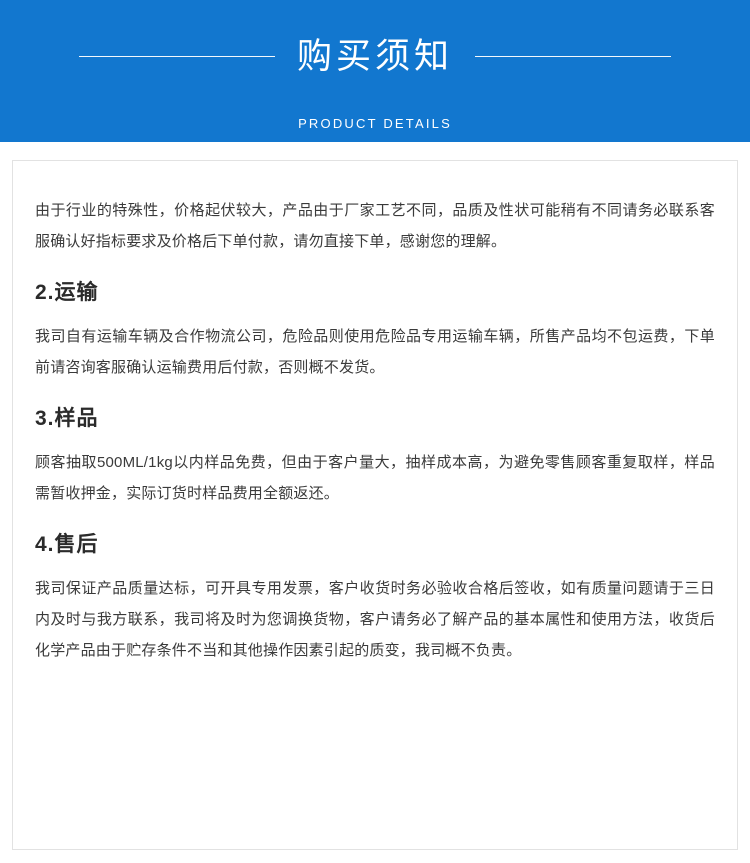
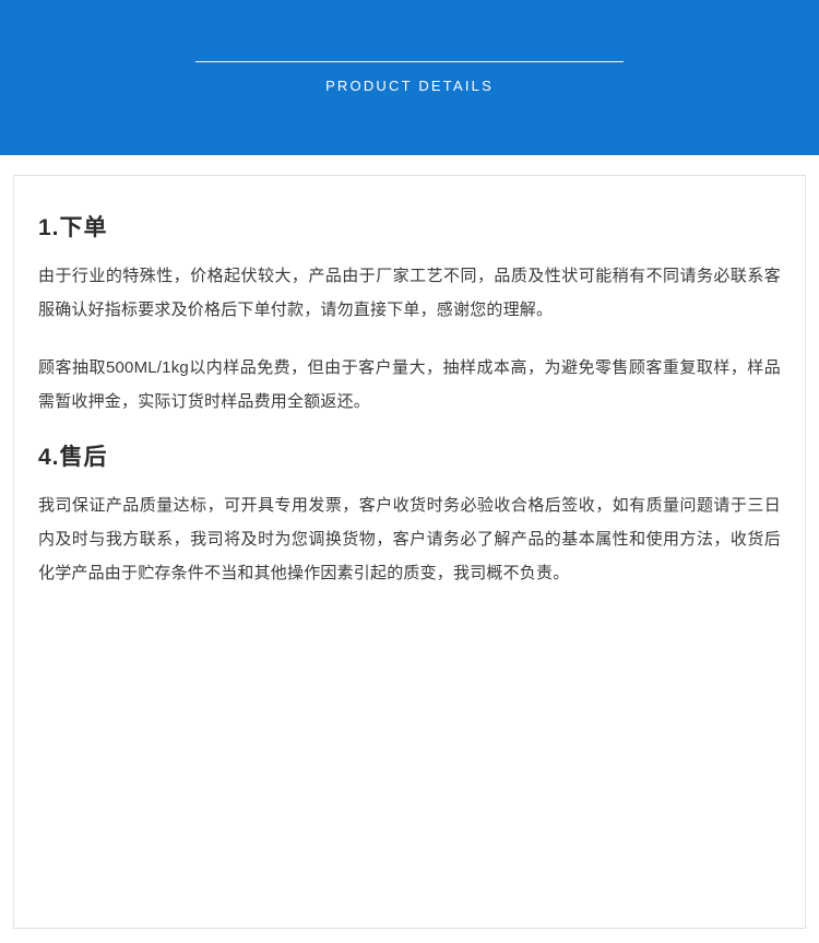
- 购买须知
  PRODUCT DETAILS
+ 1.下单
  由于行业的特殊性，价格起伏较大，产品由于厂家工艺不同，品质及性状可能稍有不同请务必联系客服确认好指标要求及价格后下单付款，请勿直接下单，感谢您的理解。
- 2.运输
- 我司自有运输车辆及合作物流公司，危险品则使用危险品专用运输车辆，所售产品均不包运费，下单前请咨询客服确认运输费用后付款，否则概不发货。
- 3.样品
  顾客抽取500ML/1kg以内样品免费，但由于客户量大，抽样成本高，为避免零售顾客重复取样，样品需暂收押金，实际订货时样品费用全额返还。
  4.售后
  我司保证产品质量达标，可开具专用发票，客户收货时务必验收合格后签收，如有质量问题请于三日内及时与我方联系，我司将及时为您调换货物，客户请务必了解产品的基本属性和使用方法，收货后化学产品由于贮存条件不当和其他操作因素引起的质变，我司概不负责。
